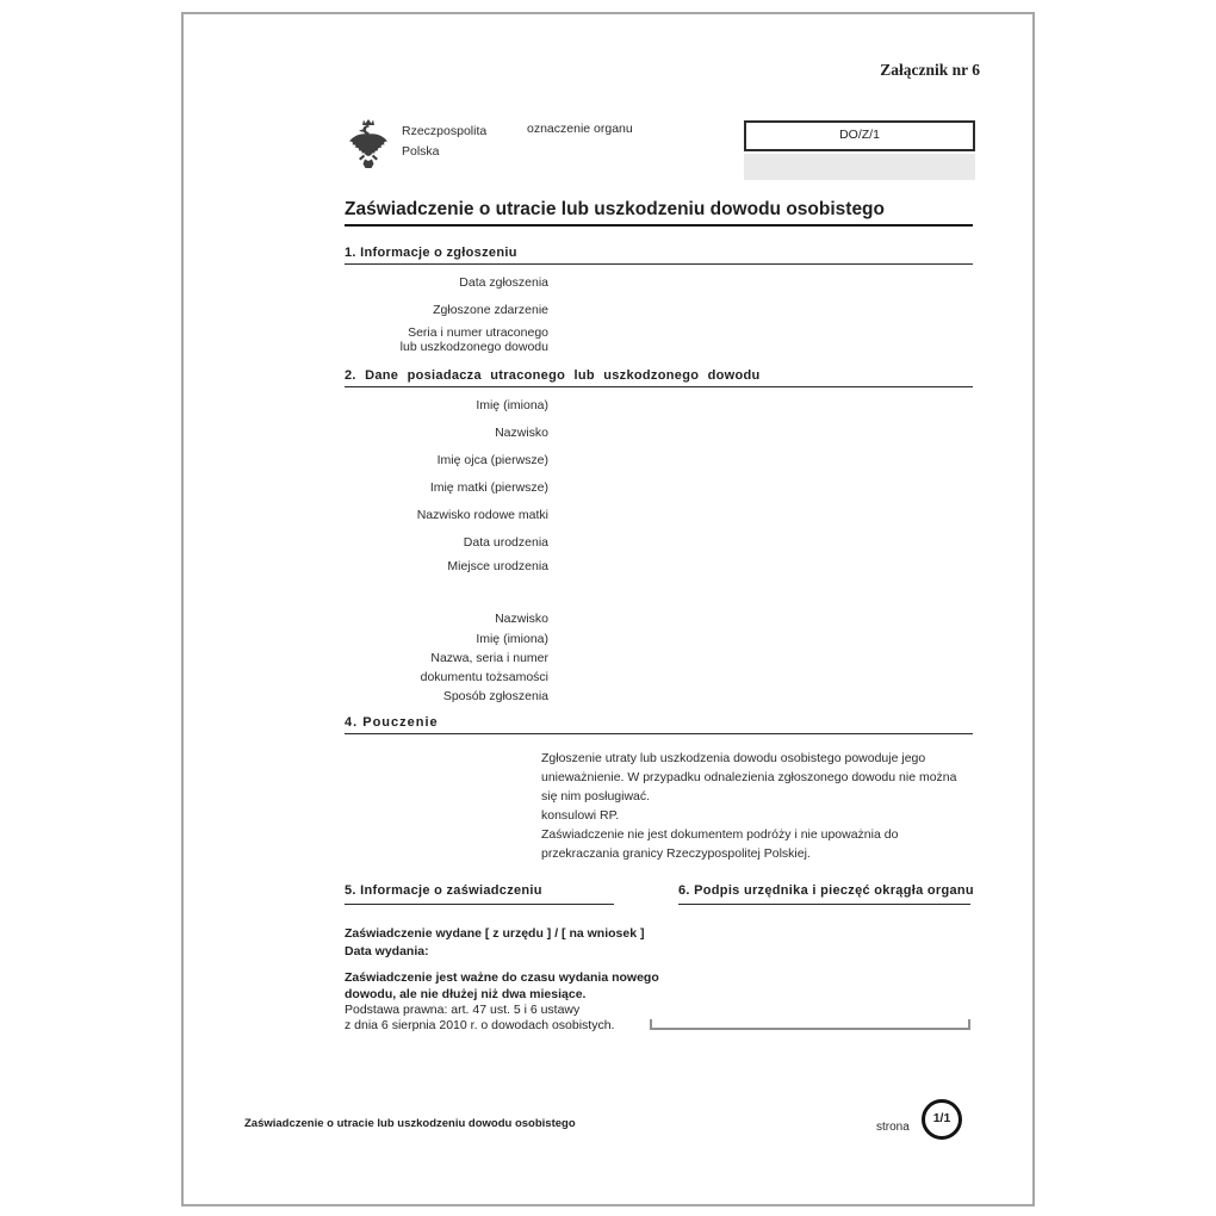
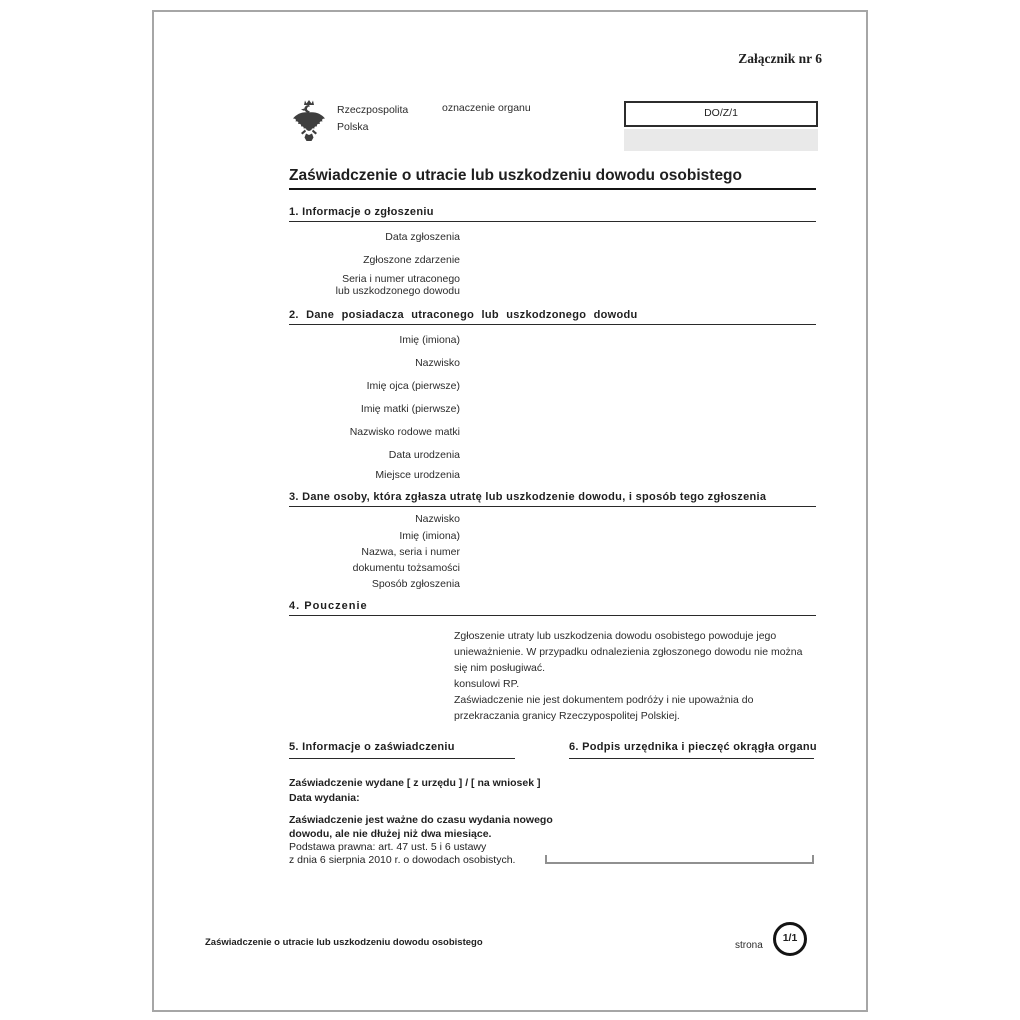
  Załącznik nr 6
  Rzeczpospolita
  Polska
  oznaczenie organu
  DO/Z/1
  Zaświadczenie o utracie lub uszkodzeniu dowodu osobistego
  1. Informacje o zgłoszeniu
  Data zgłoszenia
  Zgłoszone zdarzenie
  Seria i numer utraconego
  lub uszkodzonego dowodu
  2. Dane posiadacza utraconego lub uszkodzonego dowodu
  Imię (imiona)
  Nazwisko
  Imię ojca (pierwsze)
  Imię matki (pierwsze)
  Nazwisko rodowe matki
  Data urodzenia
  Miejsce urodzenia
+ 3. Dane osoby, która zgłasza utratę lub uszkodzenie dowodu, i sposób tego zgłoszenia
  Nazwisko
  Imię (imiona)
  Nazwa, seria i numer
  dokumentu tożsamości
  Sposób zgłoszenia
  4. Pouczenie
  Zgłoszenie utraty lub uszkodzenia dowodu osobistego powoduje jego
  unieważnienie. W przypadku odnalezienia zgłoszonego dowodu nie można
  się nim posługiwać.
  konsulowi RP.
  Zaświadczenie nie jest dokumentem podróży i nie upoważnia do
  przekraczania granicy Rzeczypospolitej Polskiej.
  5. Informacje o zaświadczeniu
  Zaświadczenie wydane [ z urzędu ] / [ na wniosek ]
  Data wydania:
  Zaświadczenie jest ważne do czasu wydania nowego
  dowodu, ale nie dłużej niż dwa miesiące.
  Podstawa prawna: art. 47 ust. 5 i 6 ustawy
  z dnia 6 sierpnia 2010 r. o dowodach osobistych.
  6. Podpis urzędnika i pieczęć okrągła organu
  Zaświadczenie o utracie lub uszkodzeniu dowodu osobistego
  strona
  1/1
